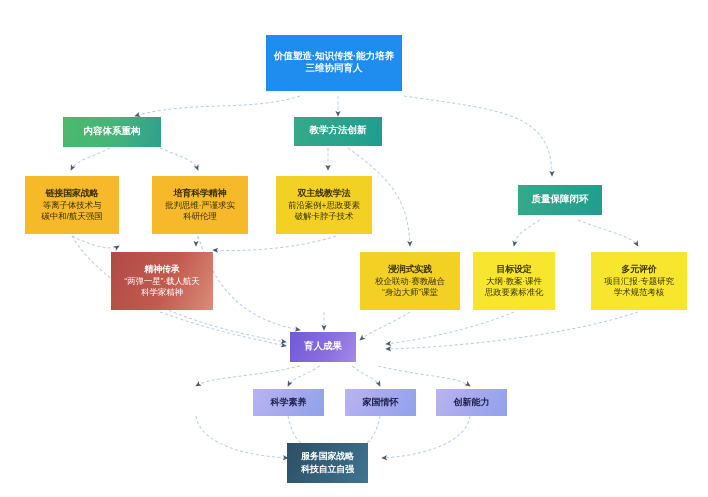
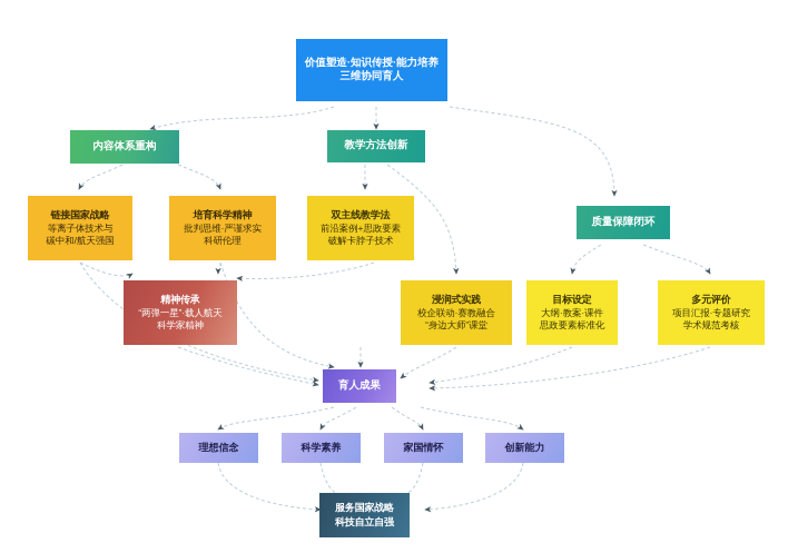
  价值塑造·知识传授·能力培养
  三维协同育人
  内容体系重构
  教学方法创新
  质量保障闭环
  链接国家战略
  等离子体技术与
  碳中和/航天强国
  培育科学精神
  批判思维·严谨求实
  科研伦理
  双主线教学法
  前沿案例+思政要素
  破解卡脖子技术
  精神传承
  “两弹一星”·载人航天
  科学家精神
  浸润式实践
  校企联动·赛教融合
  “身边大师”课堂
  目标设定
  大纲·教案·课件
  思政要素标准化
  多元评价
  项目汇报·专题研究
  学术规范考核
  育人成果
+ 理想信念
  科学素养
  家国情怀
  创新能力
  服务国家战略
  科技自立自强
